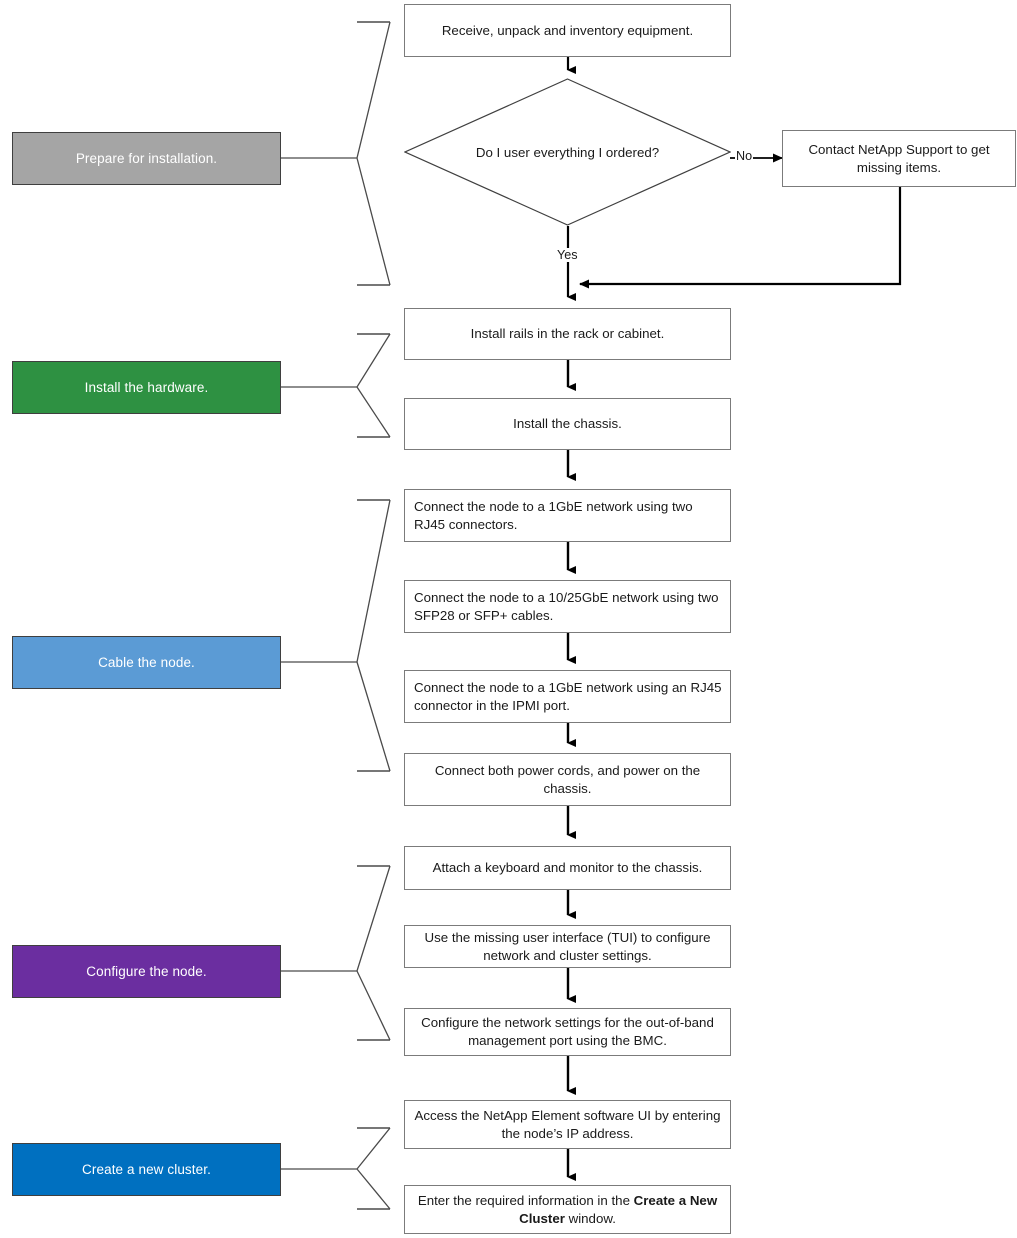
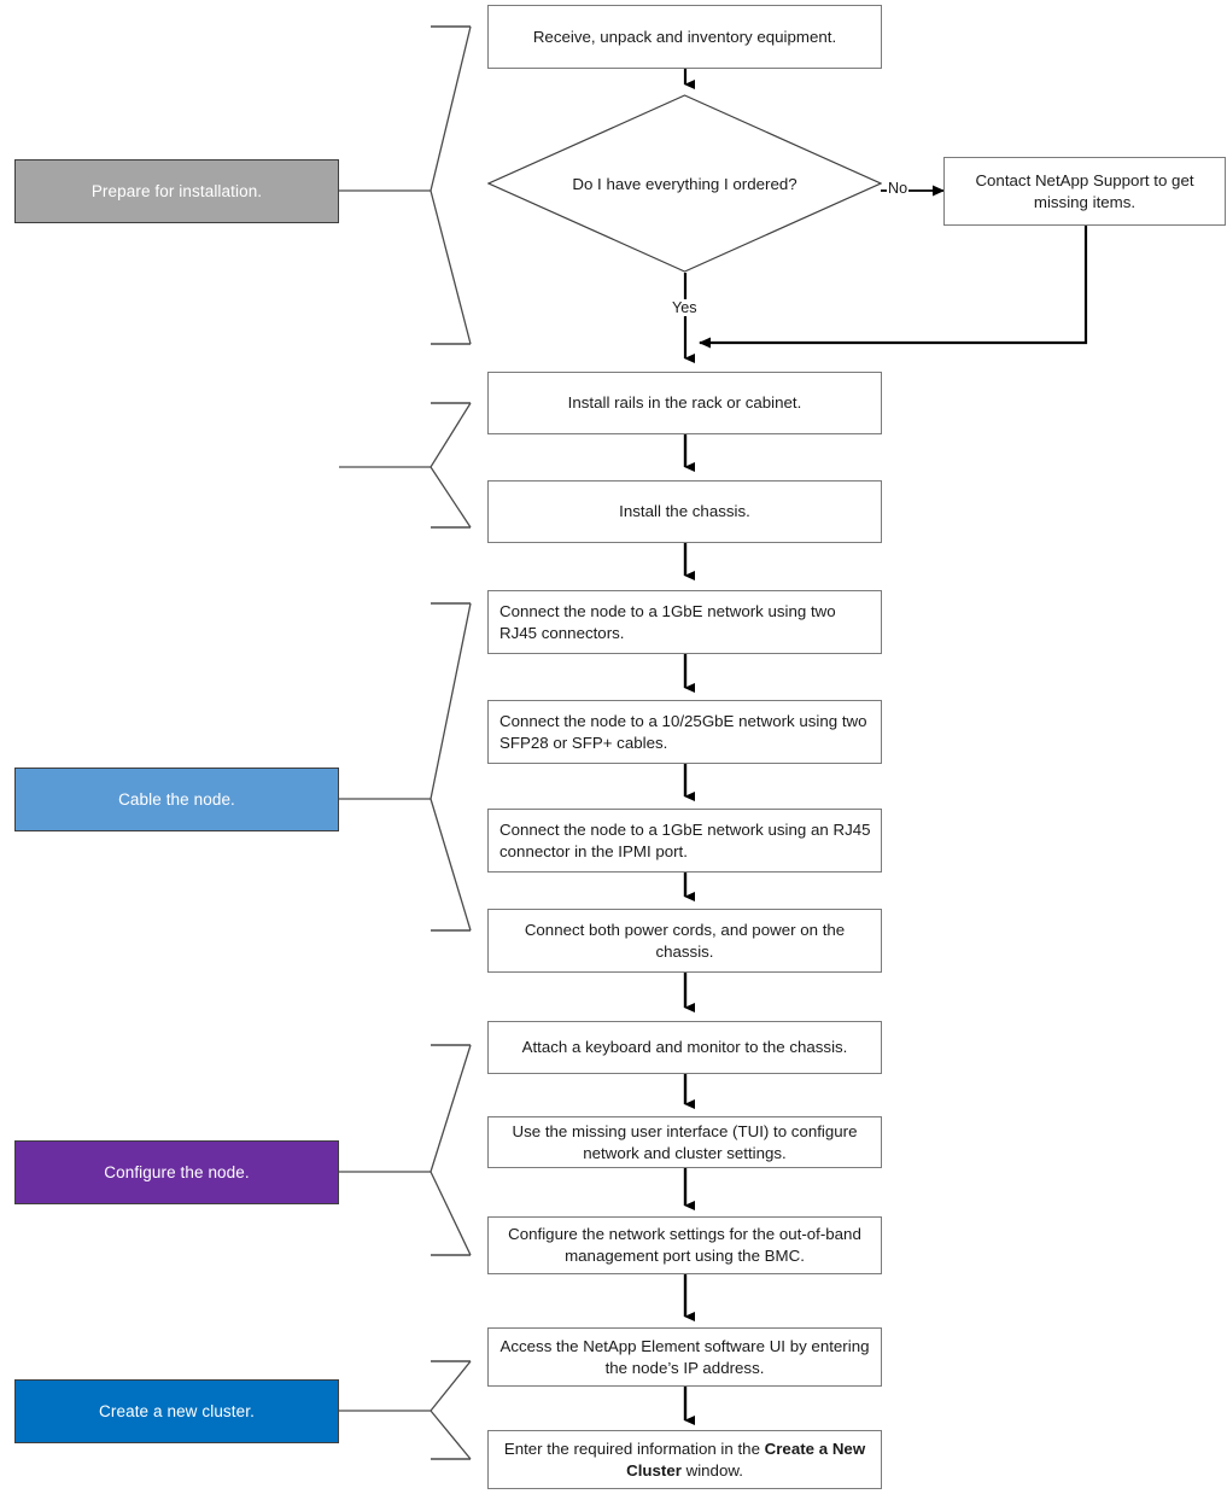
  Prepare for installation.
- Install the hardware.
  Cable the node.
  Configure the node.
  Create a new cluster.
  Receive, unpack and inventory equipment.
- Do I user everything I ordered?
+ Do I have everything I ordered?
  Contact NetApp Support to get missing items.
  Install rails in the rack or cabinet.
  Install the chassis.
  Connect the node to a 1GbE network using two RJ45 connectors.
  Connect the node to a 10/25GbE network using two SFP28 or SFP+ cables.
  Connect the node to a 1GbE network using an RJ45 connector in the IPMI port.
  Connect both power cords, and power on the chassis.
  Attach a keyboard and monitor to the chassis.
  Use the missing user interface (TUI) to configure network and cluster settings.
  Configure the network settings for the out-of-band management port using the BMC.
  Access the NetApp Element software UI by entering the node’s IP address.
  Enter the required information in the Create a New Cluster window.
  No
  Yes
